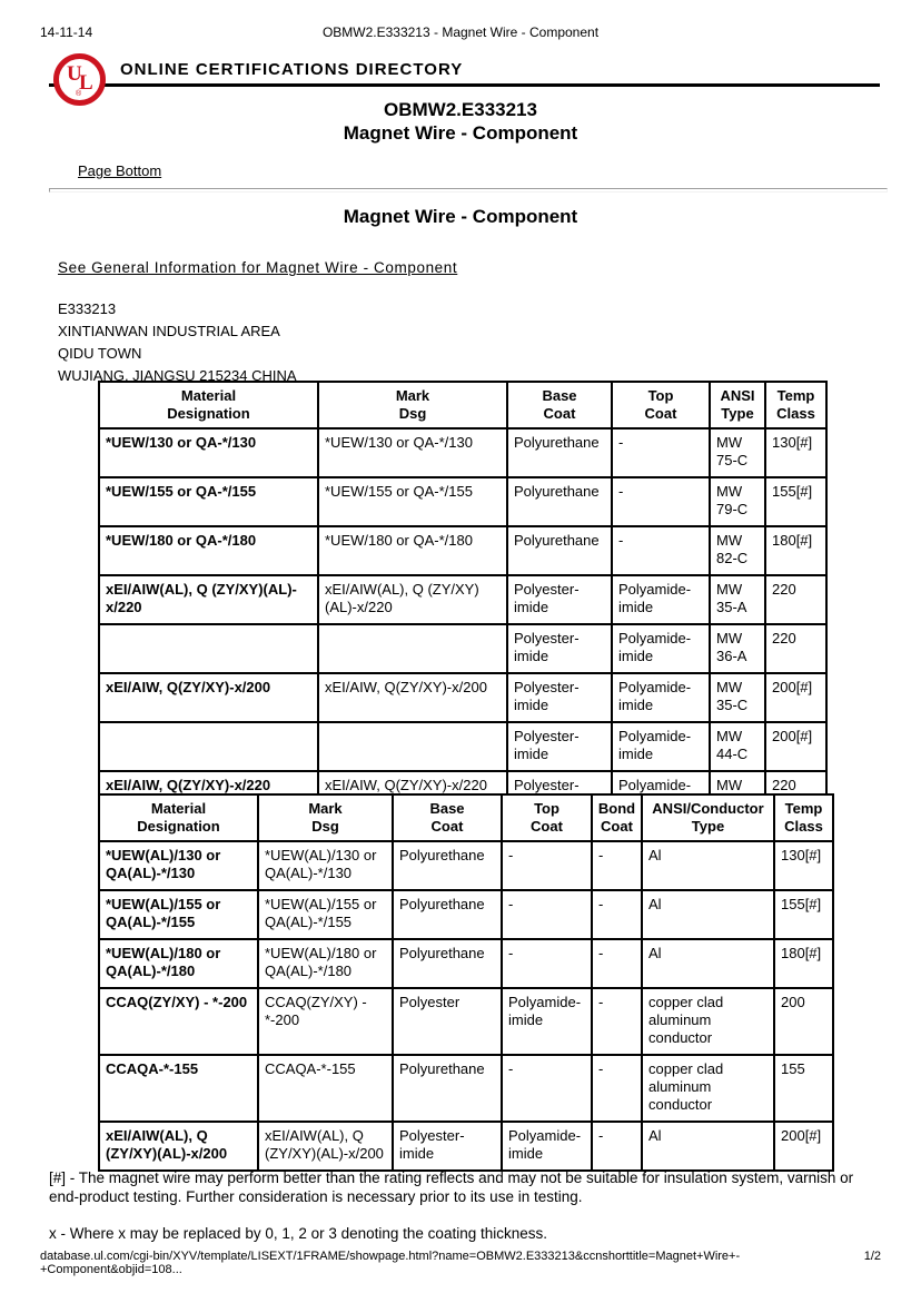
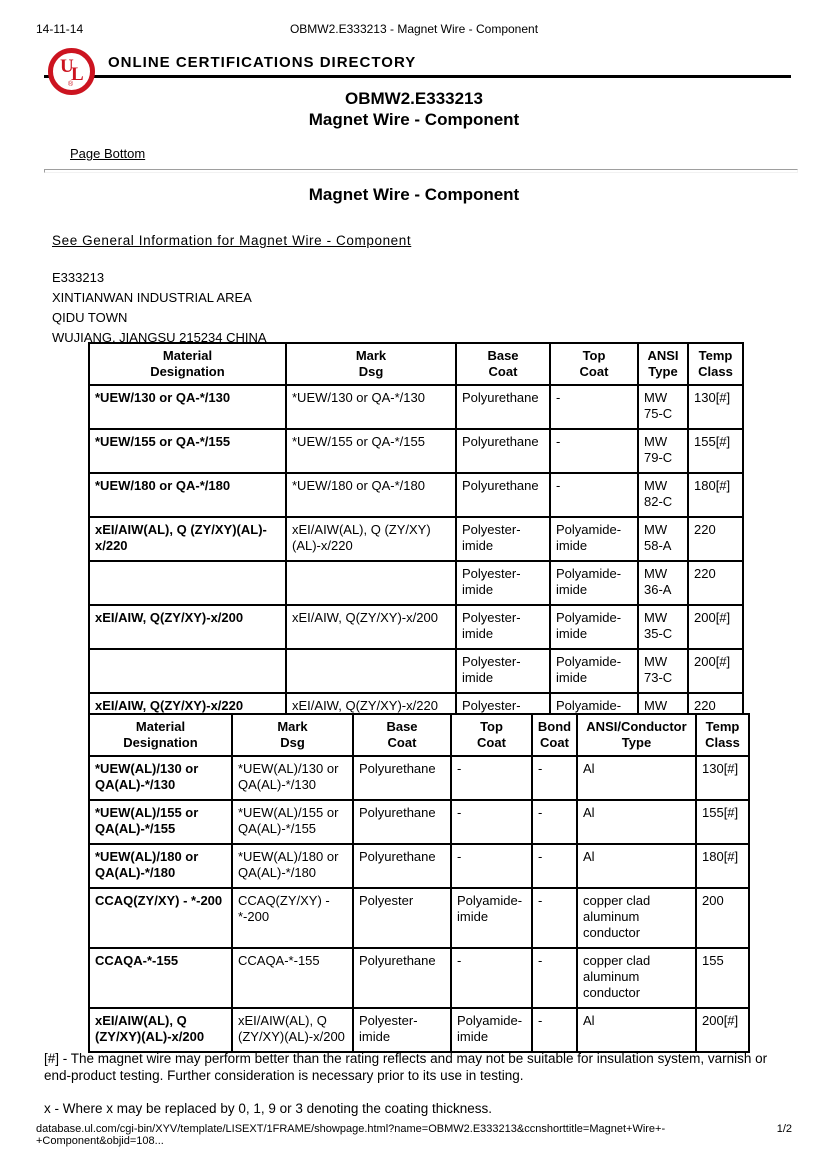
  OBMW2.E333213 - Magnet Wire - Component
  14-11-14
  U
  L
  ONLINE CERTIFICATIONS DIRECTORY
  OBMW2.E333213
  Magnet Wire - Component
  Page Bottom
  Magnet Wire - Component
  See General Information for Magnet Wire - Component
  E333213
  XINTIANWAN INDUSTRIAL AREA
  QIDU TOWN
  WUJIANG, JIANGSU 215234 CHINA
  Material Designation	Mark Dsg	Base Coat	Top Coat	ANSI Type	Temp Class
  *UEW/130 or QA-*/130	*UEW/130 or QA-*/130	Polyurethane	-	MW 75-C	130[#]
  *UEW/155 or QA-*/155	*UEW/155 or QA-*/155	Polyurethane	-	MW 79-C	155[#]
  *UEW/180 or QA-*/180	*UEW/180 or QA-*/180	Polyurethane	-	MW 82-C	180[#]
- xEI/AIW(AL), Q (ZY/XY)(AL)-x/220	xEI/AIW(AL), Q (ZY/XY)(AL)-x/220	Polyester-imide	Polyamide-imide	MW 35-A	220
+ xEI/AIW(AL), Q (ZY/XY)(AL)-x/220	xEI/AIW(AL), Q (ZY/XY)(AL)-x/220	Polyester-imide	Polyamide-imide	MW 58-A	220
  		Polyester-imide	Polyamide-imide	MW 36-A	220
  xEI/AIW, Q(ZY/XY)-x/200	xEI/AIW, Q(ZY/XY)-x/200	Polyester-imide	Polyamide-imide	MW 35-C	200[#]
- 		Polyester-imide	Polyamide-imide	MW 44-C	200[#]
+ 		Polyester-imide	Polyamide-imide	MW 73-C	200[#]
  xEI/AIW, Q(ZY/XY)-x/220	xEI/AIW, Q(ZY/XY)-x/220	Polyester-	Polyamide-	MW	220
  Material Designation	Mark Dsg	Base Coat	Top Coat	Bond Coat	ANSI/Conductor Type	Temp Class
  *UEW(AL)/130 or QA(AL)-*/130	*UEW(AL)/130 or QA(AL)-*/130	Polyurethane	-	-	Al	130[#]
  *UEW(AL)/155 or QA(AL)-*/155	*UEW(AL)/155 or QA(AL)-*/155	Polyurethane	-	-	Al	155[#]
  *UEW(AL)/180 or QA(AL)-*/180	*UEW(AL)/180 or QA(AL)-*/180	Polyurethane	-	-	Al	180[#]
  CCAQ(ZY/XY) - *-200	CCAQ(ZY/XY) - *-200	Polyester	Polyamide-imide	-	copper clad aluminum conductor	200
  CCAQA-*-155	CCAQA-*-155	Polyurethane	-	-	copper clad aluminum conductor	155
  xEI/AIW(AL), Q (ZY/XY)(AL)-x/200	xEI/AIW(AL), Q (ZY/XY)(AL)-x/200	Polyester-imide	Polyamide-imide	-	Al	200[#]
  [#] - The magnet wire may perform better than the rating reflects and may not be suitable for insulation system, varnish or end-product testing. Further consideration is necessary prior to its use in testing.
- x - Where x may be replaced by 0, 1, 2 or 3 denoting the coating thickness.
+ x - Where x may be replaced by 0, 1, 9 or 3 denoting the coating thickness.
  database.ul.com/cgi-bin/XYV/template/LISEXT/1FRAME/showpage.html?name=OBMW2.E333213&ccnshorttitle=Magnet+Wire+-+Component&objid=108...
  1/2
